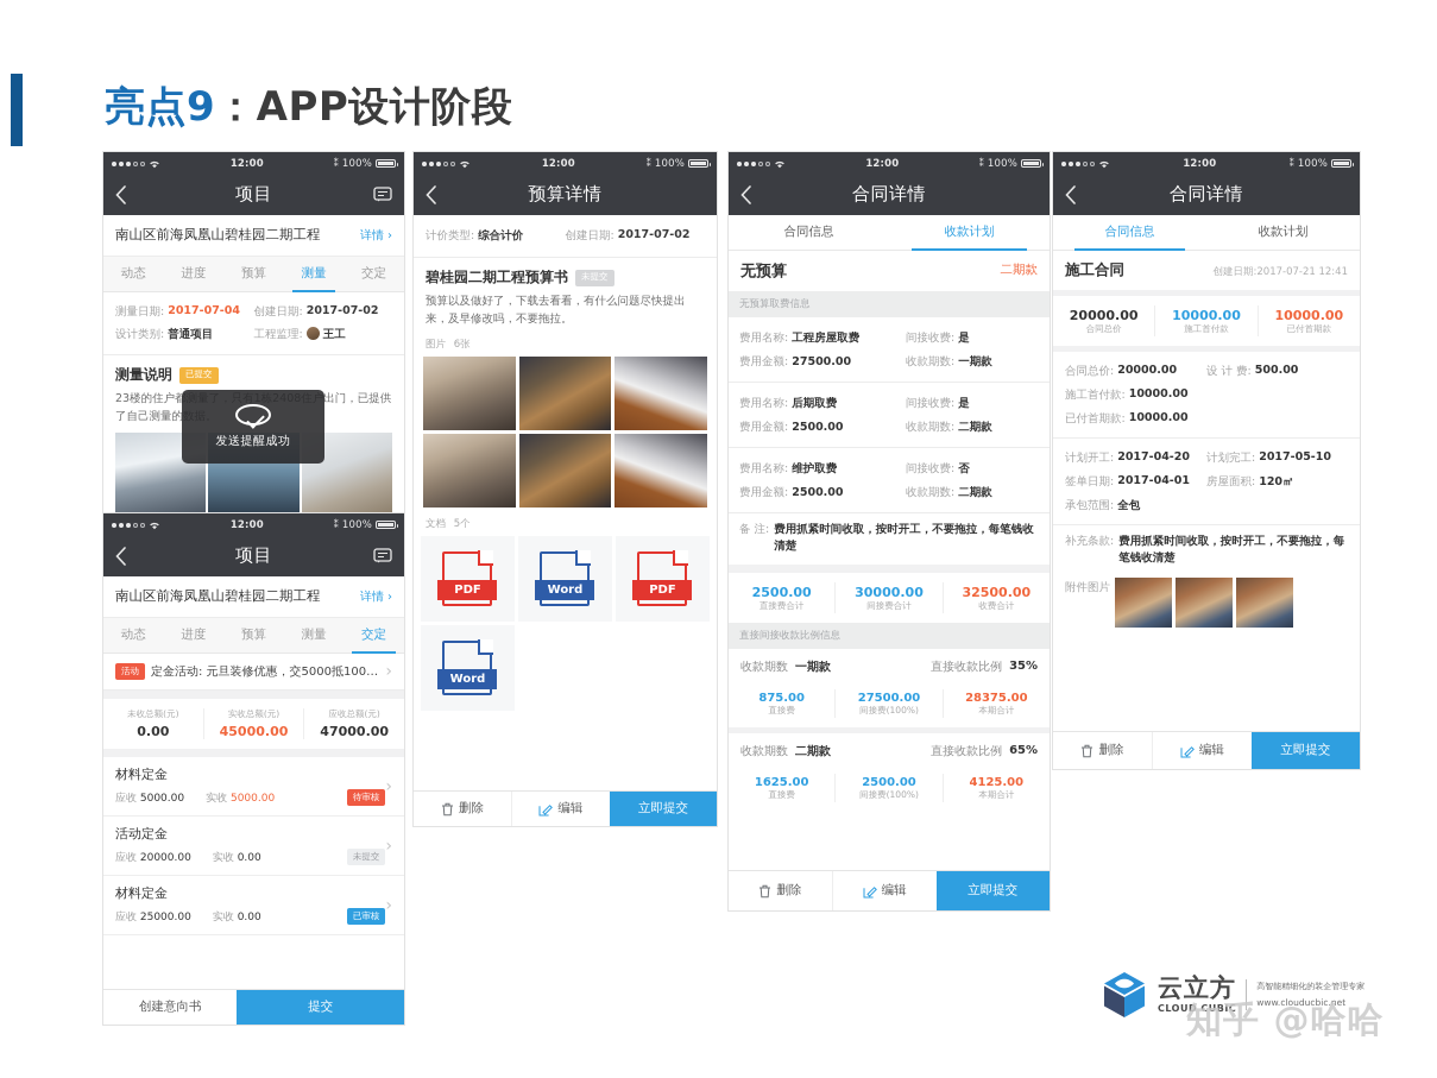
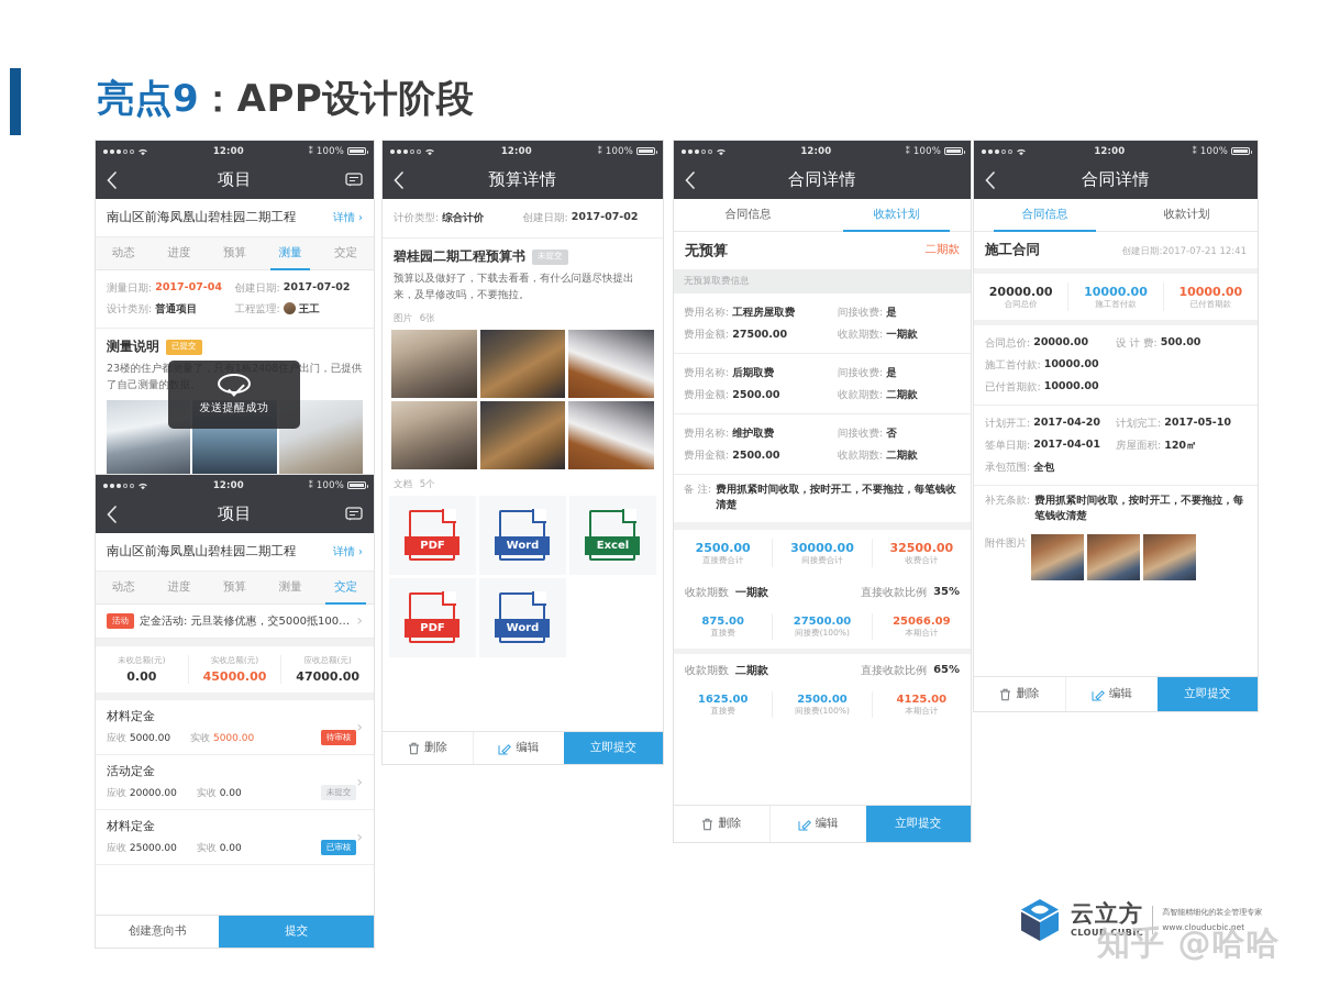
  亮点9：APP设计阶段
  12:00
  ⁑
  100%
  项目
  南山区前海凤凰山碧桂园二期工程
  详情
  ›
  动态
  进度
  预算
  测量
  交定
  测量日期:
  2017-07-04
  创建日期:
  2017-07-02
  设计类别:
  普通项目
  工程监理:
  王工
  测量说明
  已提交
  23楼的住户都测量了，只有1栋2408住户出门，已提供了自己测量的数据。
  发送提醒成功
  12:00
  ⁑
  100%
  项目
  南山区前海凤凰山碧桂园二期工程
  详情
  ›
  动态
  进度
  预算
  测量
  交定
  活动
  定金活动: 元旦装修优惠，交5000抵1000
  ›
  未收总额(元)
  0.00
  实收总额(元)
  45000.00
  应收总额(元)
  47000.00
  材料定金
  应收 5000.00
  实收 5000.00
  待审核
  ›
  活动定金
  应收 20000.00
  实收 0.00
  未提交
  ›
  材料定金
  应收 25000.00
  实收 0.00
  已审核
  ›
  创建意向书
  提交
  12:00
  ⁑
  100%
  预算详情
  计价类型:
  综合计价
  创建日期:
  2017-07-02
  碧桂园二期工程预算书
  未提交
  预算以及做好了，下载去看看，有什么问题尽快提出来，及早修改吗，不要拖拉。
  图片 6张
  文档 5个
  PDF
  Word
+ Excel
  PDF
  Word
  删除
  编辑
  立即提交
  12:00
  ⁑
  100%
  合同详情
  合同信息
  收款计划
  无预算
  二期款
  无预算取费信息
  费用名称: 工程房屋取费
  间接收费: 是
  费用金额: 27500.00
  收款期数: 一期款
  费用名称: 后期取费
  间接收费: 是
  费用金额: 2500.00
  收款期数: 二期款
  费用名称: 维护取费
  间接收费: 否
  费用金额: 2500.00
  收款期数: 二期款
  备 注:
  费用抓紧时间收取，按时开工，不要拖拉，每笔钱收清楚
  2500.00
  直接费合计
  30000.00
  间接费合计
  32500.00
  收费合计
- 直接间接收款比例信息
  收款期数
  一期款
  直接收款比例
  35%
  875.00
  直接费
  27500.00
  间接费(100%)
- 28375.00
+ 25066.09
  本期合计
  收款期数
  二期款
  直接收款比例
  65%
  1625.00
  直接费
  2500.00
  间接费(100%)
  4125.00
  本期合计
  删除
  编辑
  立即提交
  12:00
  ⁑
  100%
  合同详情
  合同信息
  收款计划
  施工合同
  创建日期:2017-07-21 12:41
  20000.00
  合同总价
  10000.00
  施工首付款
  10000.00
  已付首期款
  合同总价:
  20000.00
  设 计 费:
  500.00
  施工首付款:
  10000.00
  已付首期款:
  10000.00
  计划开工:
  2017-04-20
  计划完工:
  2017-05-10
  签单日期:
  2017-04-01
  房屋面积:
  120㎡
  承包范围:
  全包
  补充条款:
  费用抓紧时间收取，按时开工，不要拖拉，每笔钱收清楚
  附件图片
  删除
  编辑
  立即提交
  云立方
  CLOUD CUBIC
  高智能精细化的装企管理专家
  www.clouducbic.net
  知乎 @哈哈
